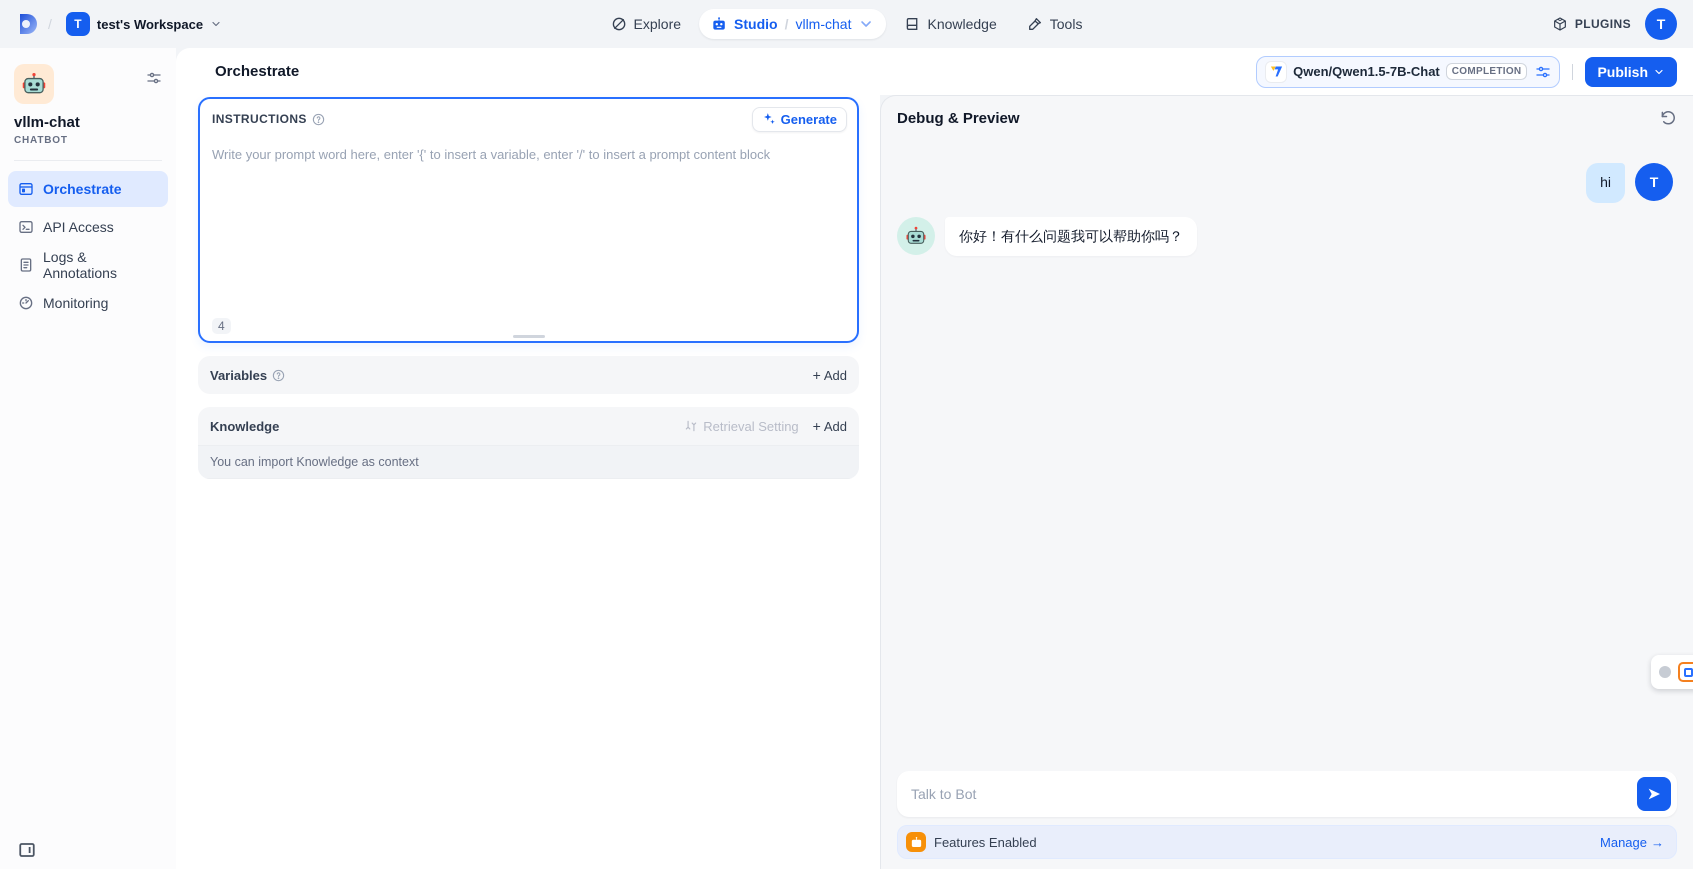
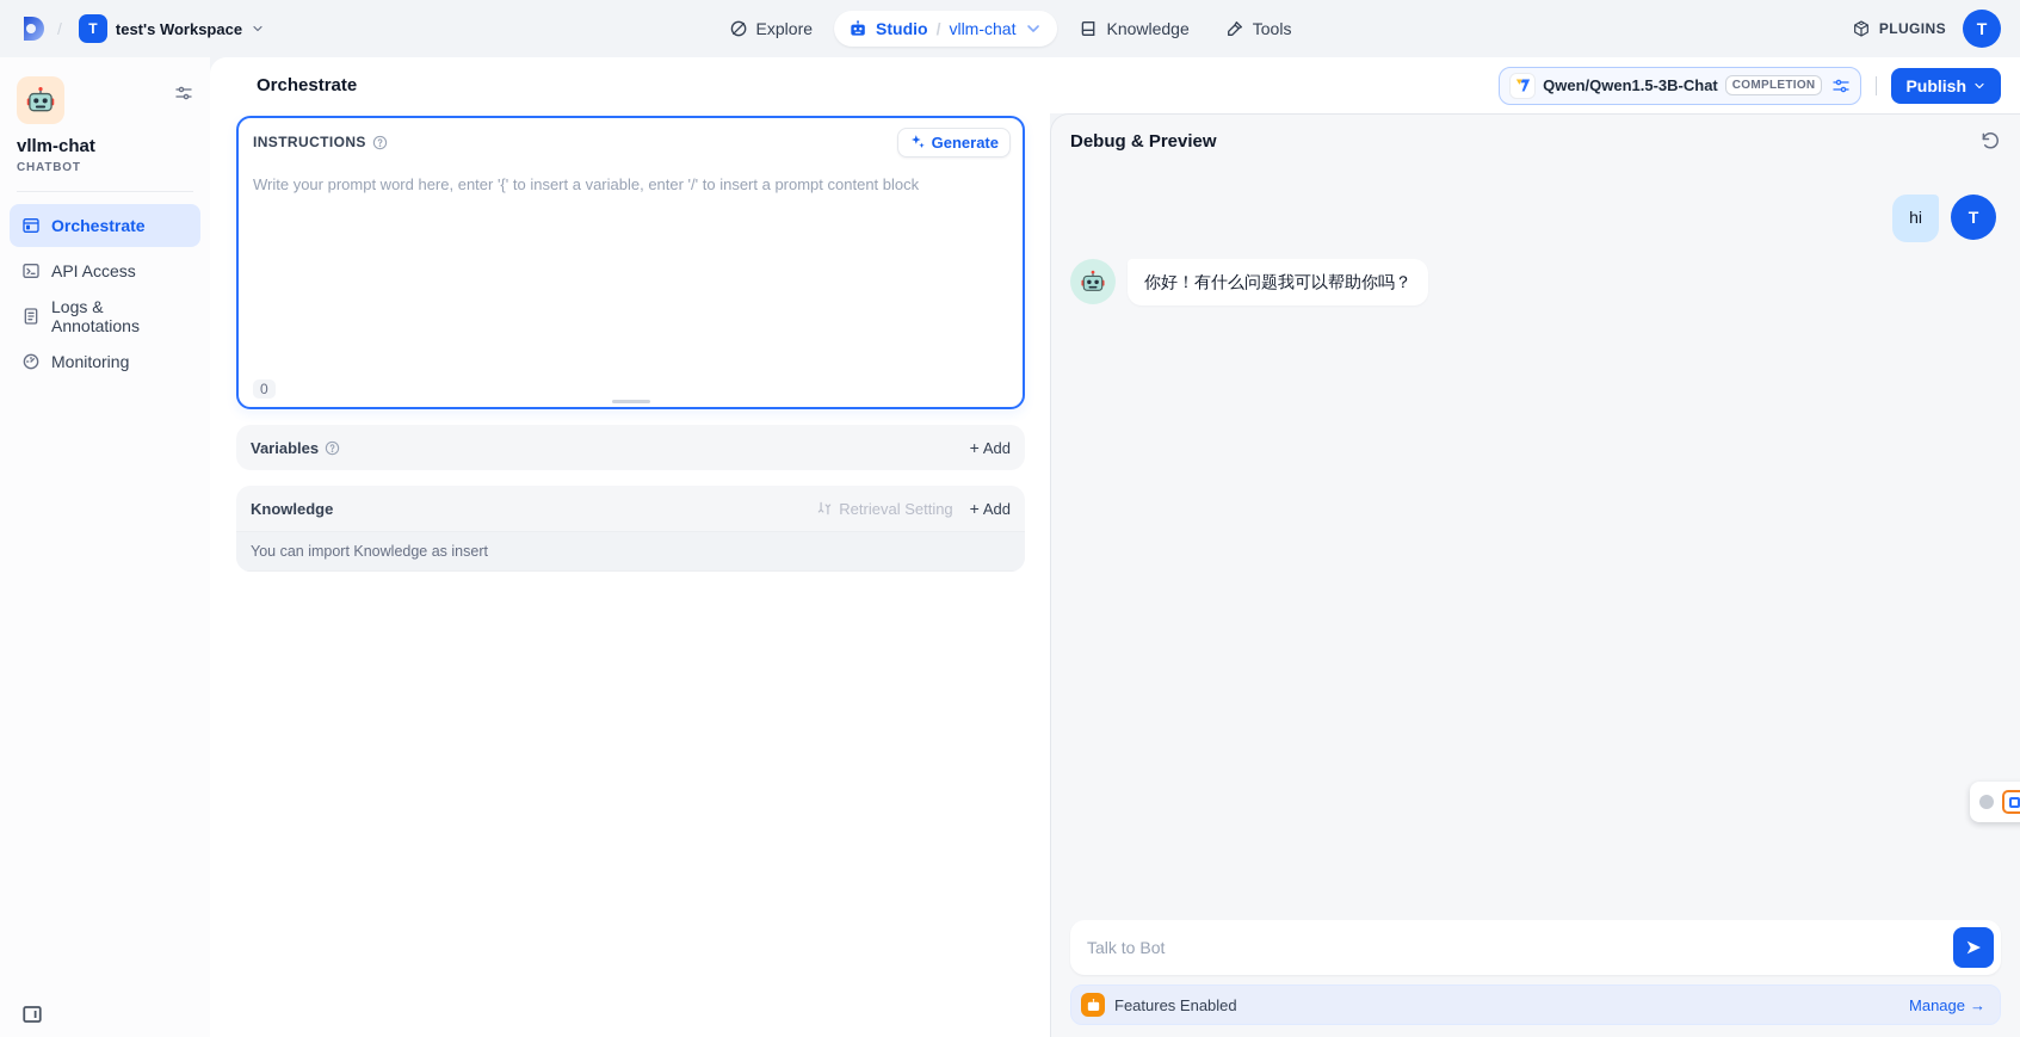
  /
  T
  test's Workspace
  Explore
  Studio
  /
  vllm-chat
  Knowledge
  Tools
  PLUGINS
  T
  vllm-chat
  CHATBOT
  Orchestrate
  API Access
  Logs & Annotations
  Monitoring
  Orchestrate
- Qwen/Qwen1.5-7B-Chat
+ Qwen/Qwen1.5-3B-Chat
  COMPLETION
  Publish
  INSTRUCTIONS
  Generate
  Write your prompt word here, enter '{' to insert a variable, enter '/' to insert a prompt content block
- 4
+ 0
  Variables
  +
  Add
  Knowledge
  Retrieval Setting
  +
  Add
- You can import Knowledge as context
+ You can import Knowledge as insert
  Debug & Preview
  hi
  T
  你好！有什么问题我可以帮助你吗？
  Talk to Bot
  Features Enabled
  Manage
  →
